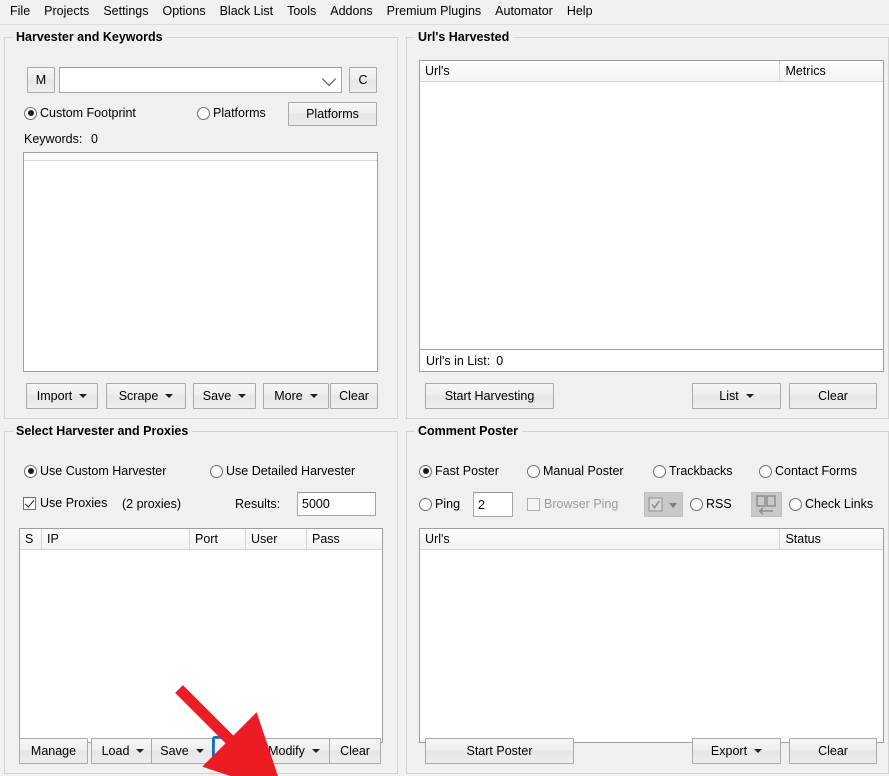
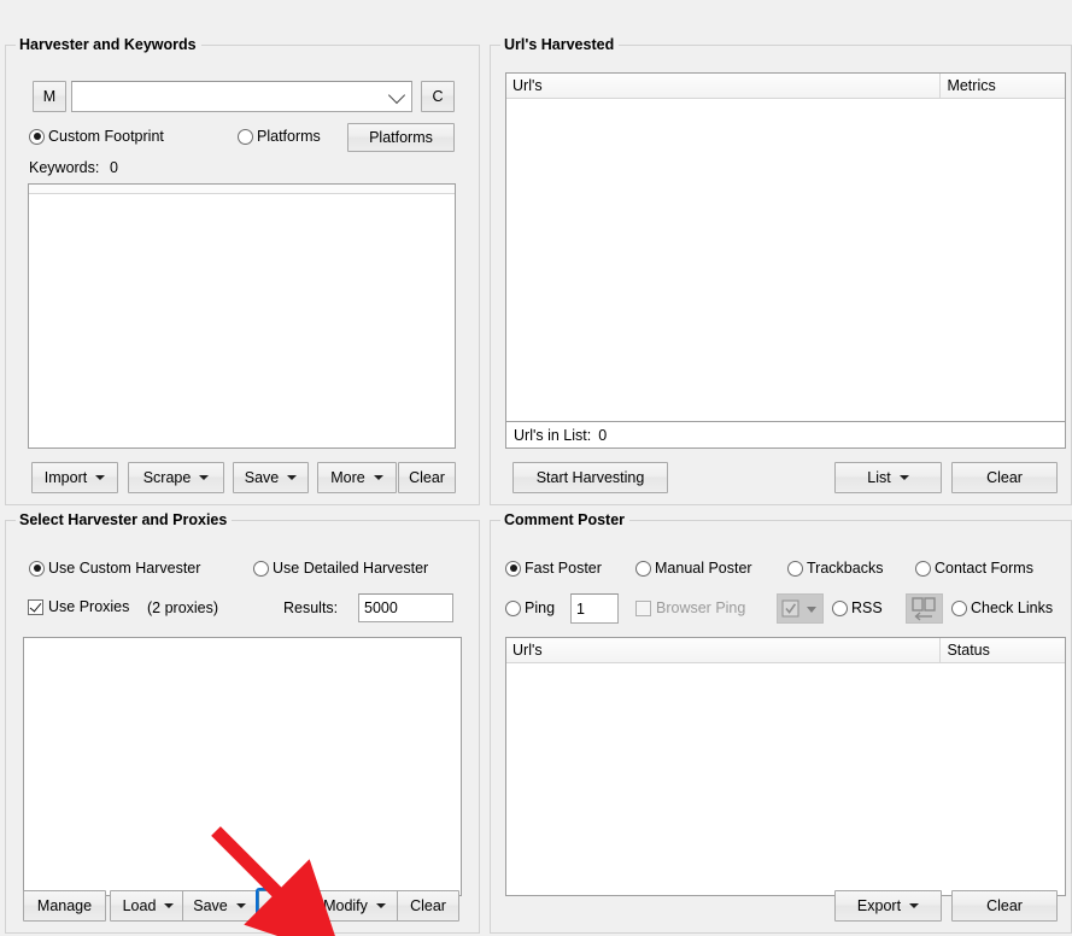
- File
- Projects
- Settings
- Options
- Black List
- Tools
- Addons
- Premium Plugins
- Automator
- Help
  Harvester and Keywords
  M
  C
  Custom Footprint
  Platforms
  Platforms
  Keywords:
  0
  Import
  Scrape
  Save
  More
  Clear
  Url's Harvested
  Url's
  Metrics
  Url's in List:
  0
  Start Harvesting
  List
  Clear
  Select Harvester and Proxies
  Use Custom Harvester
  Use Detailed Harvester
  Use Proxies
  (2 proxies)
  Results:
  5000
- S
- IP
- Port
- User
- Pass
  Manage
  Load
  Save
  Modify
  Clear
  Comment Poster
  Fast Poster
  Manual Poster
  Trackbacks
  Contact Forms
  Ping
- 2
+ 1
  Browser Ping
  RSS
  Check Links
  Url's
  Status
- Start Poster
  Export
  Clear
